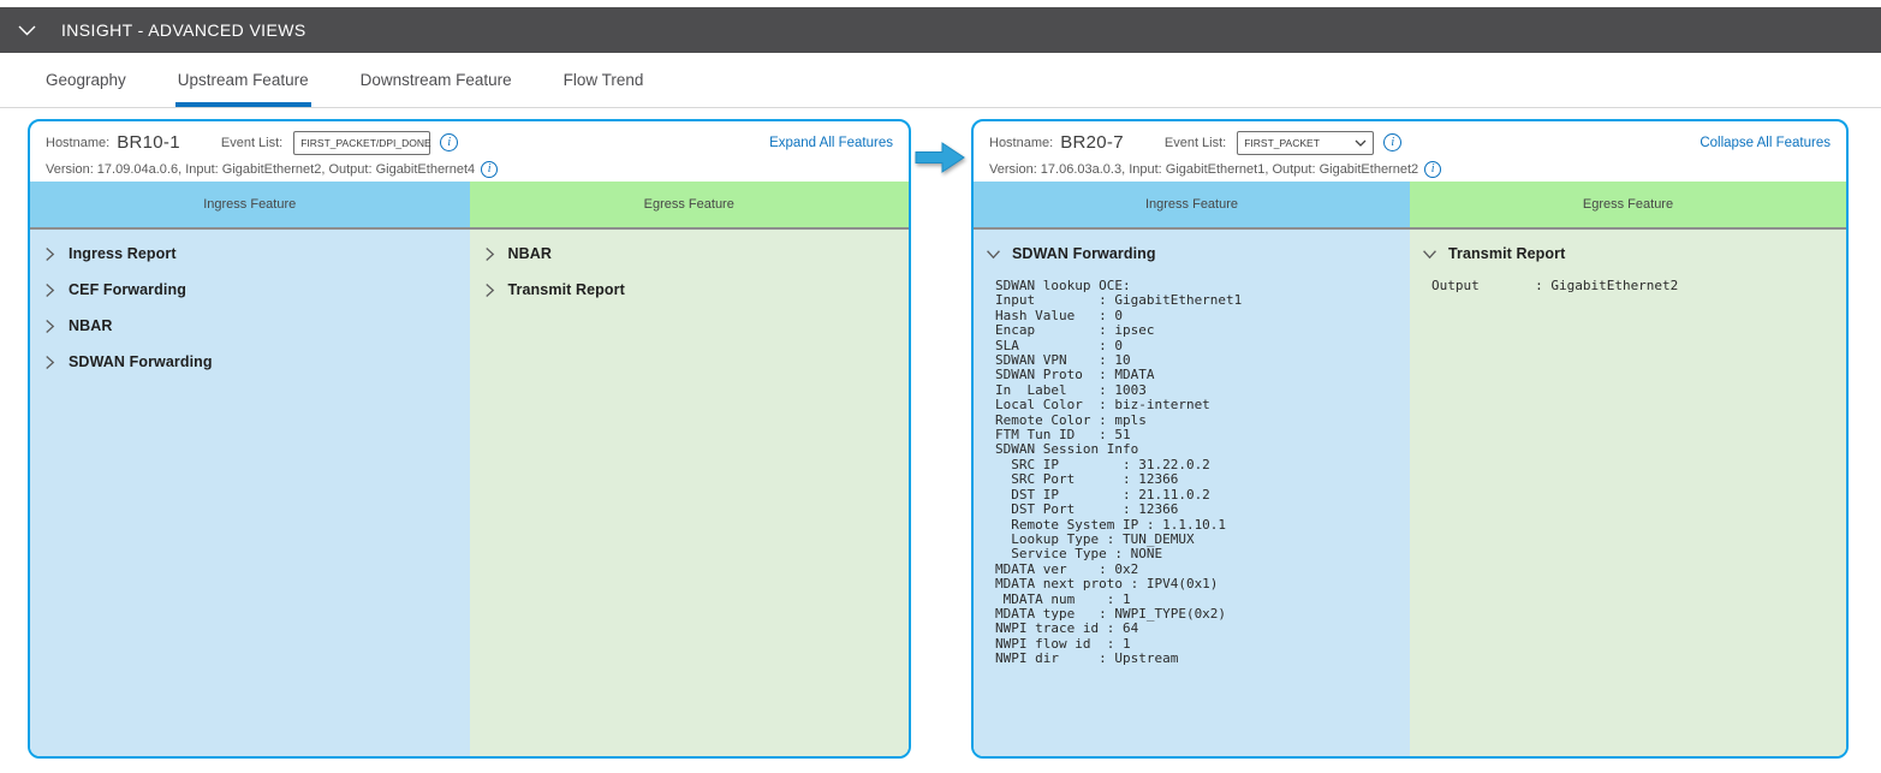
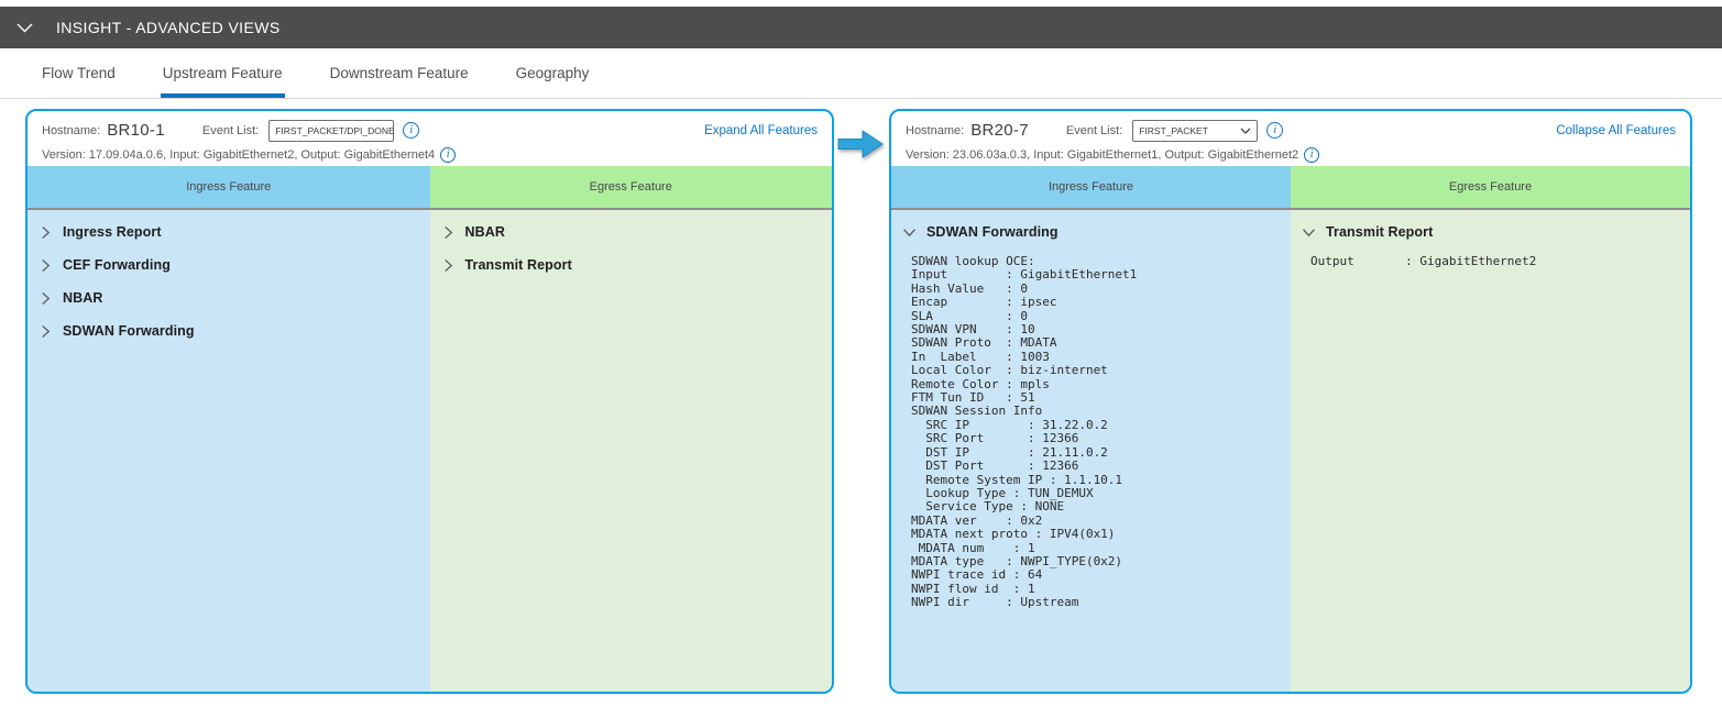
  INSIGHT - ADVANCED VIEWS
- Geography
+ Flow Trend
  Upstream Feature
  Downstream Feature
- Flow Trend
+ Geography
  Hostname:
  BR10-1
  Event List:
  FIRST_PACKET/DPI_DONE
  i
  Expand All Features
  Version: 17.09.04a.0.6, Input: GigabitEthernet2, Output: GigabitEthernet4
  i
  Ingress Feature
  Egress Feature
  Ingress Report
  CEF Forwarding
  NBAR
  SDWAN Forwarding
  NBAR
  Transmit Report
  Hostname:
  BR20-7
  Event List:
  FIRST_PACKET
  i
  Collapse All Features
- Version: 17.06.03a.0.3, Input: GigabitEthernet1, Output: GigabitEthernet2
+ Version: 23.06.03a.0.3, Input: GigabitEthernet1, Output: GigabitEthernet2
  i
  Ingress Feature
  Egress Feature
  SDWAN Forwarding
  SDWAN lookup OCE:
  Input : GigabitEthernet1
  Hash Value : 0
  Encap : ipsec
  SLA : 0
  SDWAN VPN : 10
  SDWAN Proto : MDATA
  In Label : 1003
  Local Color : biz-internet
  Remote Color : mpls
  FTM Tun ID : 51
  SDWAN Session Info
  SRC IP : 31.22.0.2
  SRC Port : 12366
  DST IP : 21.11.0.2
  DST Port : 12366
  Remote System IP : 1.1.10.1
  Lookup Type : TUN_DEMUX
  Service Type : NONE
  MDATA ver : 0x2
  MDATA next proto : IPV4(0x1)
  MDATA num : 1
  MDATA type : NWPI_TYPE(0x2)
  NWPI trace id : 64
  NWPI flow id : 1
  NWPI dir : Upstream
  Transmit Report
  Output : GigabitEthernet2
